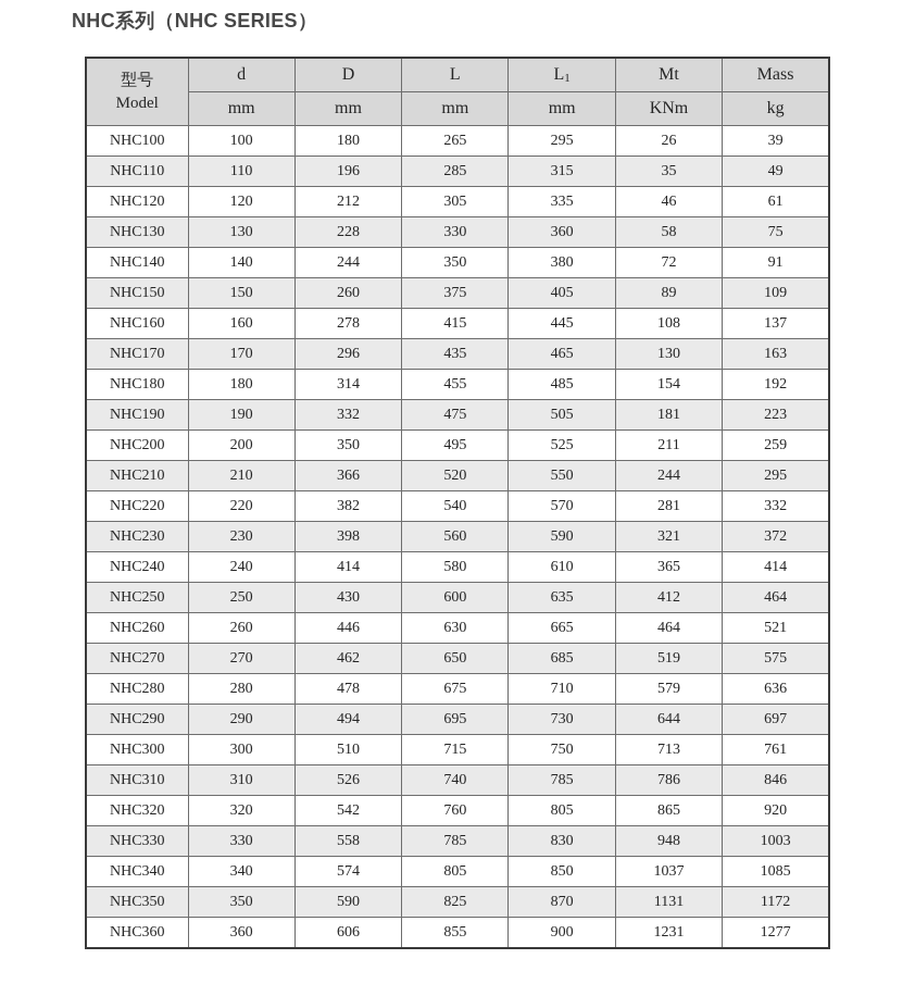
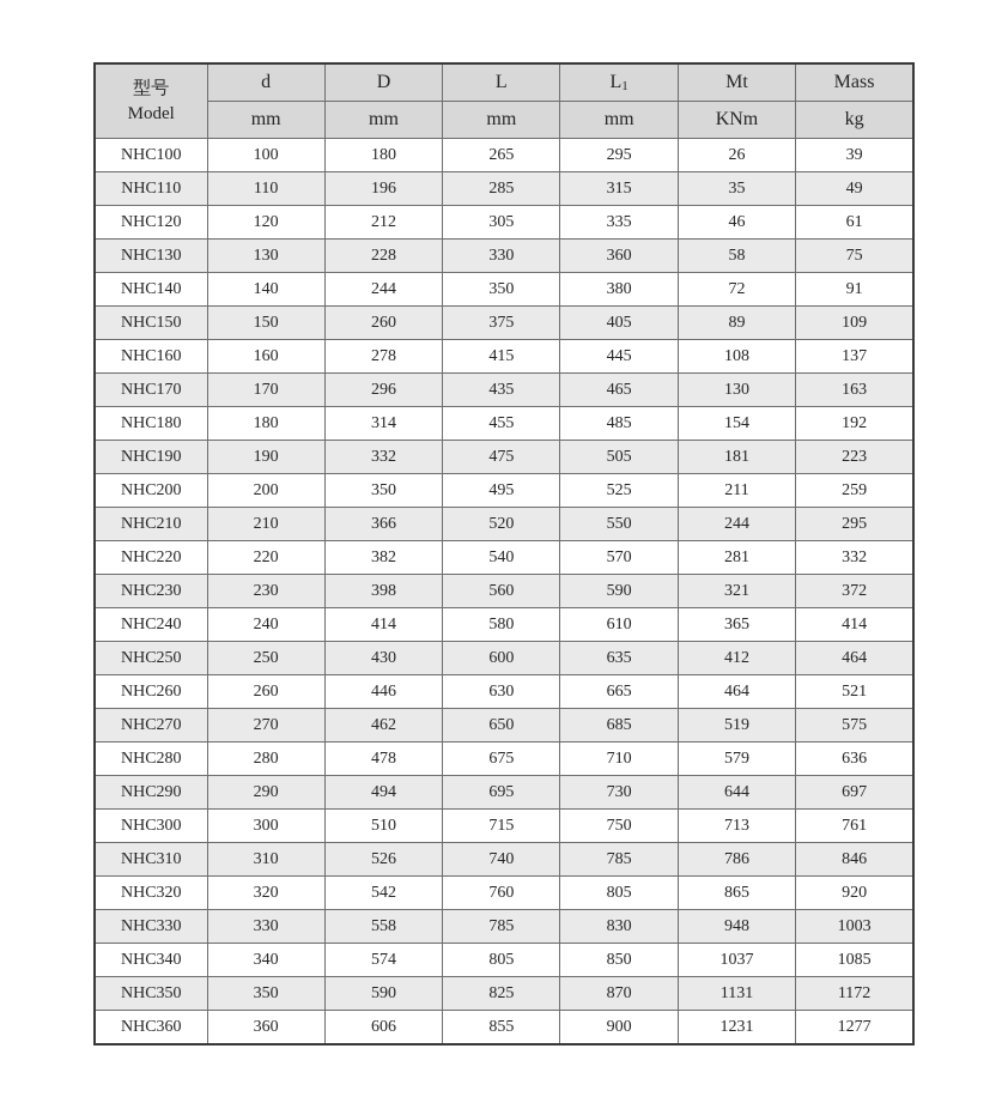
- NHC系列（NHC SERIES）
  型号 Model	d	D	L	L1	Mt	Mass
  mm	mm	mm	mm	KNm	kg
  NHC100	100	180	265	295	26	39
  NHC110	110	196	285	315	35	49
  NHC120	120	212	305	335	46	61
  NHC130	130	228	330	360	58	75
  NHC140	140	244	350	380	72	91
  NHC150	150	260	375	405	89	109
  NHC160	160	278	415	445	108	137
  NHC170	170	296	435	465	130	163
  NHC180	180	314	455	485	154	192
  NHC190	190	332	475	505	181	223
  NHC200	200	350	495	525	211	259
  NHC210	210	366	520	550	244	295
  NHC220	220	382	540	570	281	332
  NHC230	230	398	560	590	321	372
  NHC240	240	414	580	610	365	414
  NHC250	250	430	600	635	412	464
  NHC260	260	446	630	665	464	521
  NHC270	270	462	650	685	519	575
  NHC280	280	478	675	710	579	636
  NHC290	290	494	695	730	644	697
  NHC300	300	510	715	750	713	761
  NHC310	310	526	740	785	786	846
  NHC320	320	542	760	805	865	920
  NHC330	330	558	785	830	948	1003
  NHC340	340	574	805	850	1037	1085
  NHC350	350	590	825	870	1131	1172
  NHC360	360	606	855	900	1231	1277
